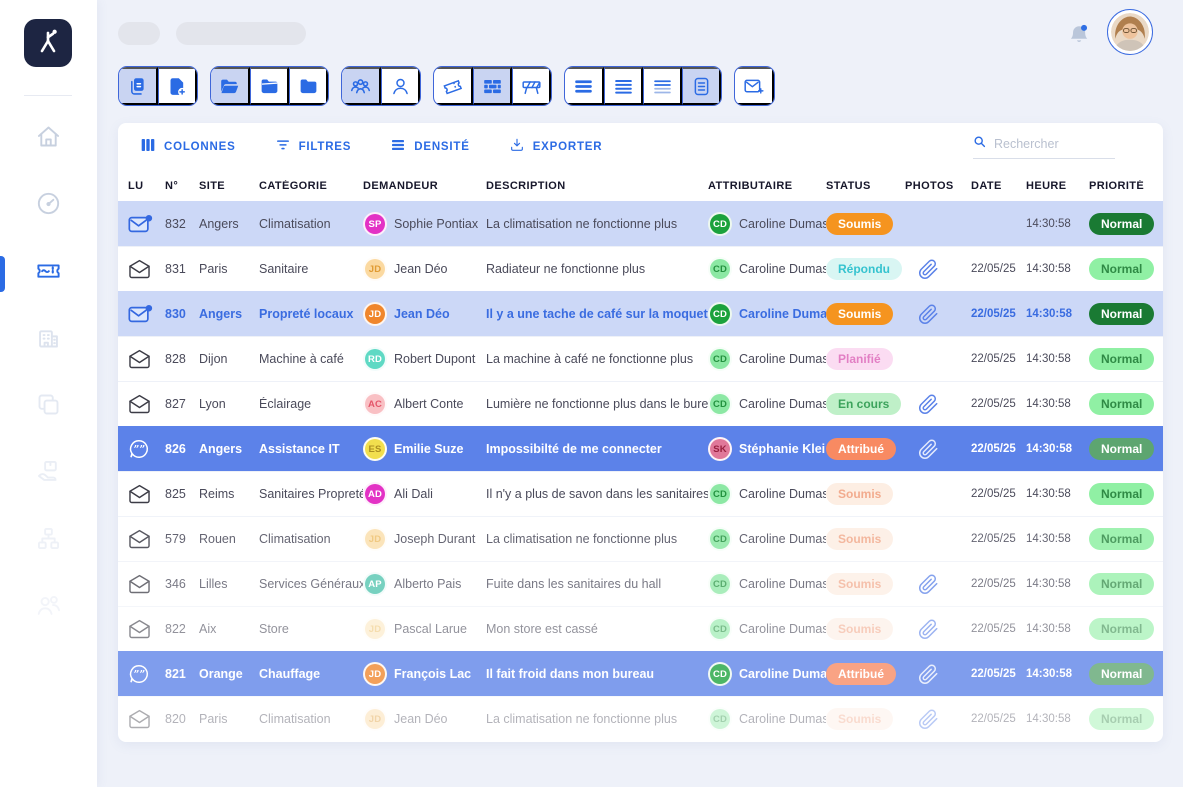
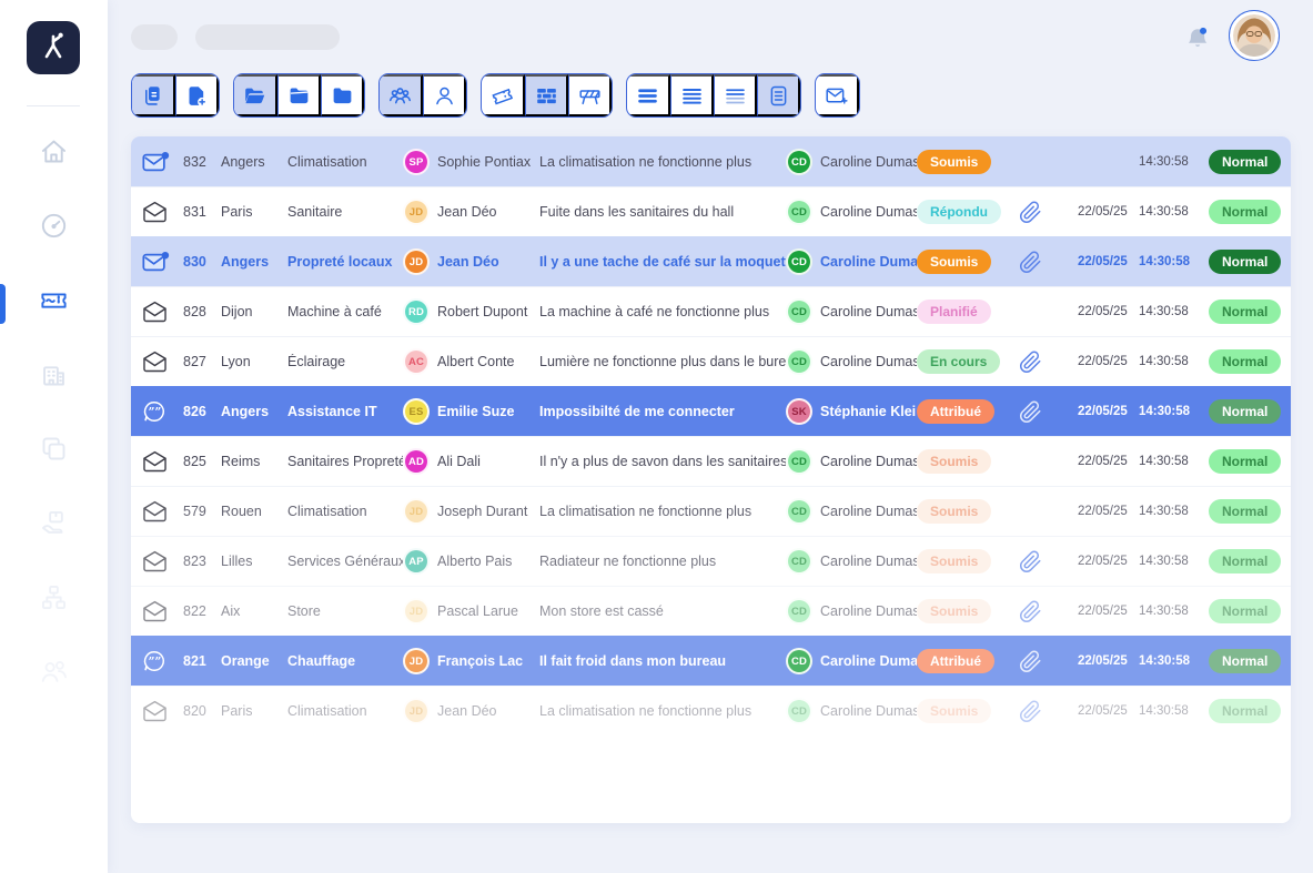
- COLONNES
- FILTRES
- DENSITÉ
- EXPORTER
- Rechercher
- LU
- N°
- SITE
- CATÉGORIE
- DEMANDEUR
- DESCRIPTION
- ATTRIBUTAIRE
- STATUS
- PHOTOS
- DATE
- HEURE
- PRIORITÉ
  832
  Angers
  Climatisation
  SP
  Sophie Pontiax
  La climatisation ne fonctionne plus
  CD
  Caroline Duma
  Soumis
  14:30:58
  Normal
  831
  Paris
  Sanitaire
  JD
  Jean Déo
- Radiateur ne fonctionne plus
+ Fuite dans les sanitaires du hall
  CD
  Caroline Duma
  Répondu
  22/05/25
  14:30:58
  Normal
  830
  Angers
  Propreté locaux
  JD
  Jean Déo
  Il y a une tache de café sur la moquet
  CD
  Caroline Duma
  Soumis
  22/05/25
  14:30:58
  Normal
  828
  Dijon
  Machine à café
  RD
  Robert Dupont
  La machine à café ne fonctionne plus
  CD
  Caroline Duma
  Planifié
  22/05/25
  14:30:58
  Normal
  827
  Lyon
  Éclairage
  AC
  Albert Conte
  Lumière ne fonctionne plus dans le bure
  CD
  Caroline Duma
  En cours
  22/05/25
  14:30:58
  Normal
  ””
  826
  Angers
  Assistance IT
  ES
  Emilie Suze
  Impossibilté de me connecter
  SK
  Stéphanie Klei
  Attribué
  22/05/25
  14:30:58
  Normal
  825
  Reims
  Sanitaires Propret
  AD
  Ali Dali
  Il n'y a plus de savon dans les sanitaires
  CD
  Caroline Duma
  Soumis
  22/05/25
  14:30:58
  Normal
  579
  Rouen
  Climatisation
  JD
  Joseph Durant
  La climatisation ne fonctionne plus
  CD
  Caroline Dumas
  Soumis
  22/05/25
  14:30:58
  Normal
- 346
+ 823
  Lilles
  Services Généraux
  AP
  Alberto Pais
- Fuite dans les sanitaires du hall
+ Radiateur ne fonctionne plus
  CD
  Caroline Dumas
  Soumis
  22/05/25
  14:30:58
  Normal
  822
  Aix
  Store
  JD
  Pascal Larue
  Mon store est cassé
  CD
  Caroline Dumas
  Soumis
  22/05/25
  14:30:58
  Normal
  ””
  821
  Orange
  Chauffage
  JD
  François Lac
  Il fait froid dans mon bureau
  CD
  Caroline Duma
  Attribué
  22/05/25
  14:30:58
  Normal
  820
  Paris
  Climatisation
  JD
  Jean Déo
  La climatisation ne fonctionne plus
  CD
  Caroline Dumas
  Soumis
  22/05/25
  14:30:58
  Normal
